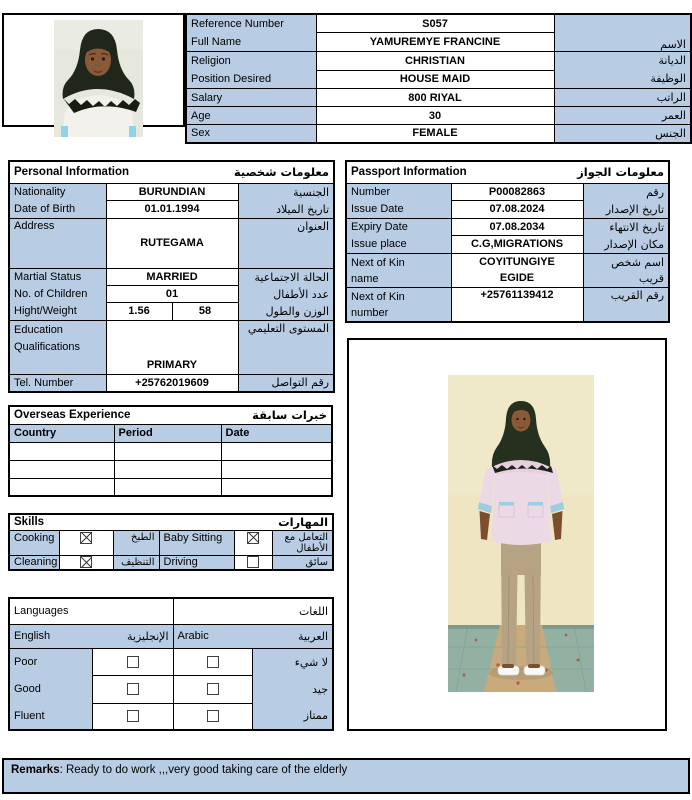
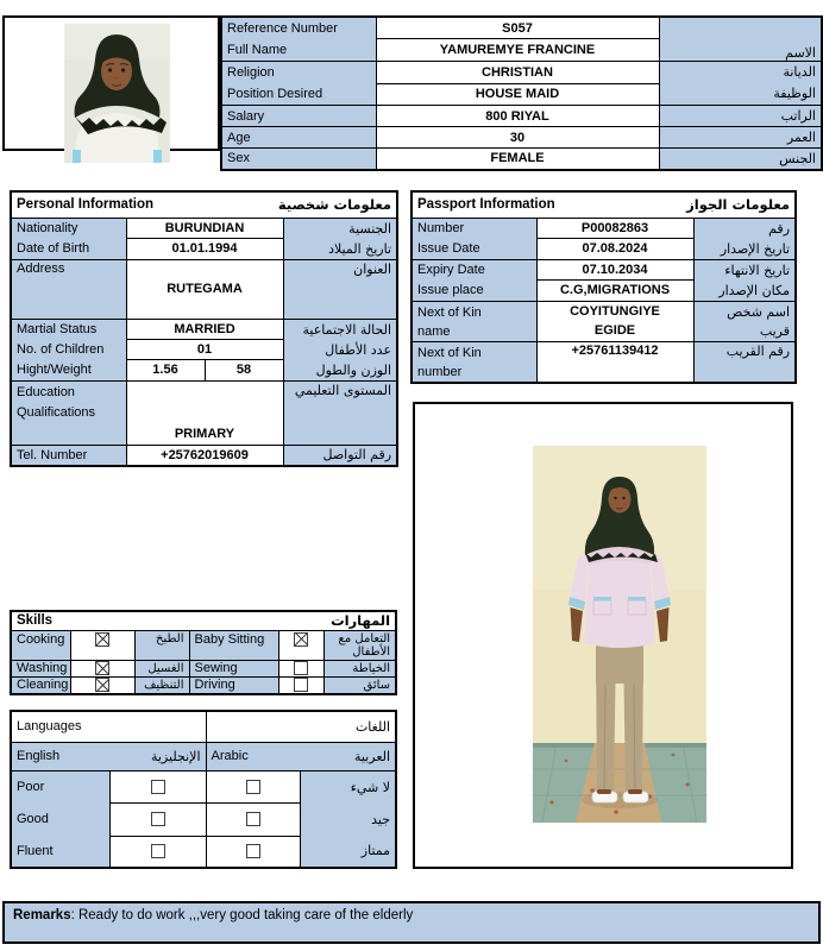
  Reference Number Full Name	S057	الاسم
  YAMUREMYE FRANCINE
  Religion Position Desired	CHRISTIAN	الديانة الوظيفة
  HOUSE MAID
  Salary	800 RIYAL	الراتب
  Age	30	العمر
  Sex	FEMALE	الجنس
  Personal Information معلومات شخصية
  Nationality Date of Birth	BURUNDIAN	الجنسية تاريخ الميلاد
  01.01.1994
  Address	RUTEGAMA	العنوان
  Martial Status No. of Children Hight/Weight	MARRIED	الحالة الاجتماعية عدد الأطفال الوزن والطول
  01
  1.56	58
  Education Qualifications	PRIMARY	المستوى التعليمي
  Tel. Number	+25762019609	رقم التواصل
  Passport Information معلومات الجواز
  Number Issue Date	P00082863	رقم تاريخ الإصدار
  07.08.2024
- Expiry Date Issue place	07.08.2034	تاريخ الانتهاء مكان الإصدار
+ Expiry Date Issue place	07.10.2034	تاريخ الانتهاء مكان الإصدار
  C.G,MIGRATIONS
  Next of Kin name	COYITUNGIYE EGIDE	اسم شخص قريب
  Next of Kin number	+25761139412	رقم القريب
- Overseas Experience خبرات سابقة
- Country	Period	Date
  Skills المهارات
  Cooking		الطبخ	Baby Sitting		التعامل مع الأطفال
+ Washing		الغسيل	Sewing		الخياطة
  Cleaning		التنظيف	Driving		سائق
  Languages	اللغات
  English الإنجليزية	Arabic العربية
  Poor Good Fluent			لا شيء جيد ممتاز
  Remarks: Ready to do work ,,,very good taking care of the elderly
